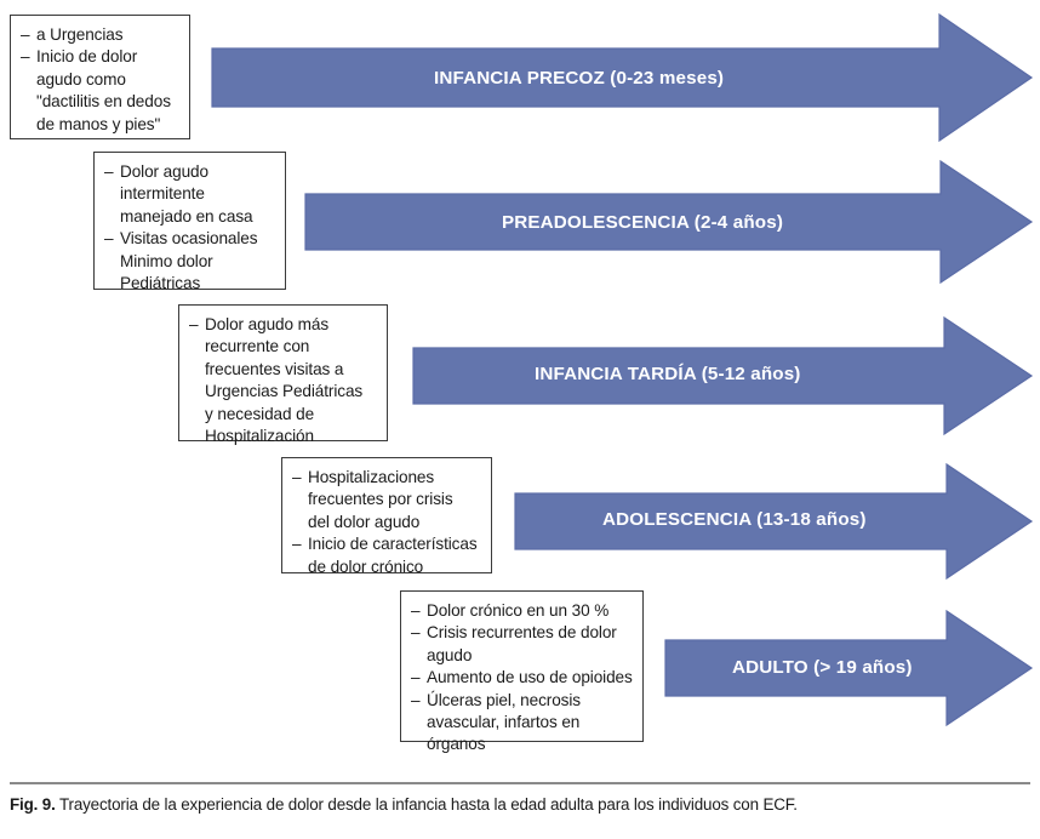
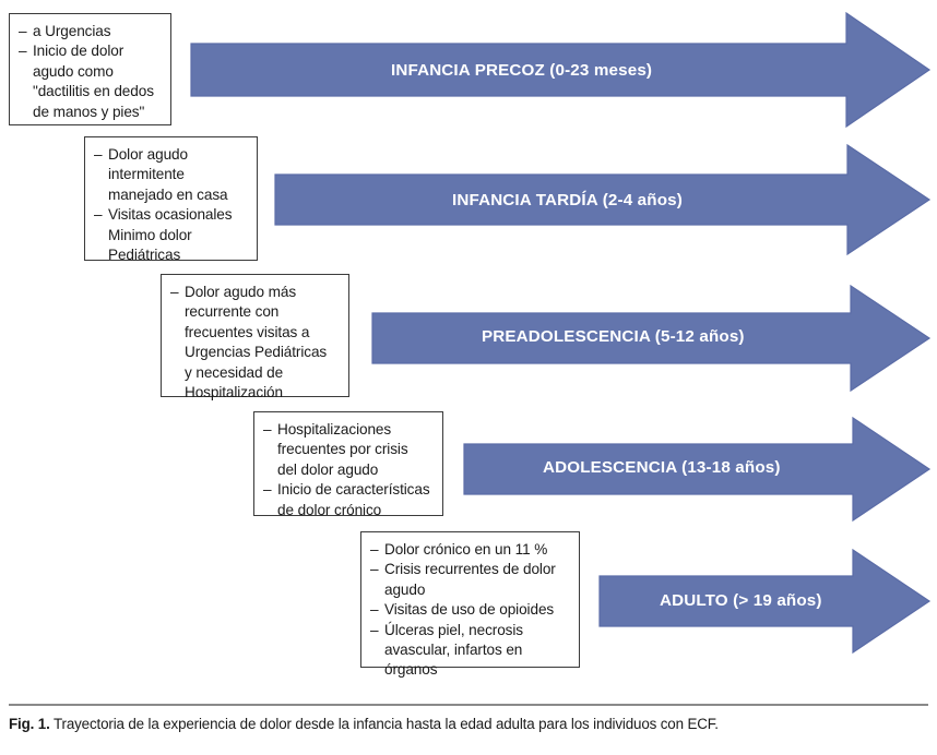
  INFANCIA PRECOZ (0-23 meses)
  –
  a Urgencias
  –
  Inicio de dolor
  agudo como
  "dactilitis en dedos
  de manos y pies"
- PREADOLESCENCIA (2-4 años)
+ INFANCIA TARDÍA (2-4 años)
  –
  Dolor agudo
  intermitente
  manejado en casa
  –
  Visitas ocasionales
  Minimo dolor
  Pediátricas
- INFANCIA TARDÍA (5-12 años)
+ PREADOLESCENCIA (5-12 años)
  –
  Dolor agudo más
  recurrente con
  frecuentes visitas a
  Urgencias Pediátricas
  y necesidad de
  Hospitalización
  ADOLESCENCIA (13-18 años)
  –
  Hospitalizaciones
  frecuentes por crisis
  del dolor agudo
  –
  Inicio de características
  de dolor crónico
  ADULTO (> 19 años)
  –
- Dolor crónico en un 30 %
+ Dolor crónico en un 11 %
  –
  Crisis recurrentes de dolor
  agudo
  –
- Aumento de uso de opioides
+ Visitas de uso de opioides
  –
  Úlceras piel, necrosis
  avascular, infartos en
  órganos
- Fig. 9. Trayectoria de la experiencia de dolor desde la infancia hasta la edad adulta para los individuos con ECF.
+ Fig. 1. Trayectoria de la experiencia de dolor desde la infancia hasta la edad adulta para los individuos con ECF.
